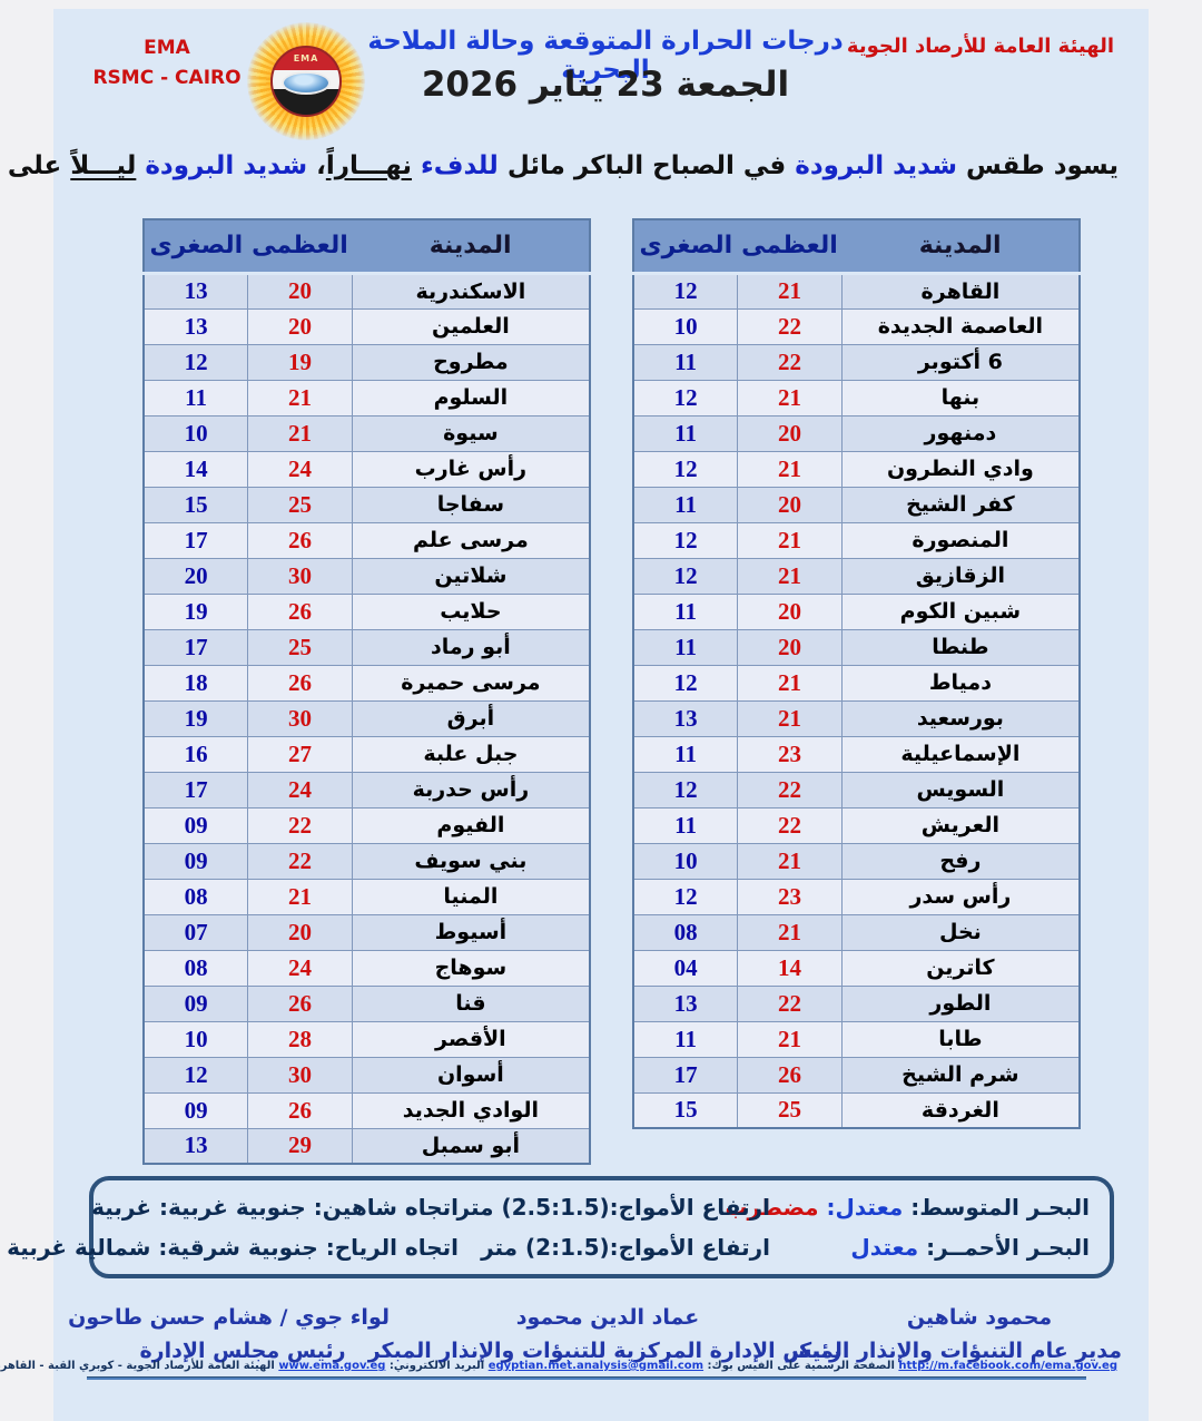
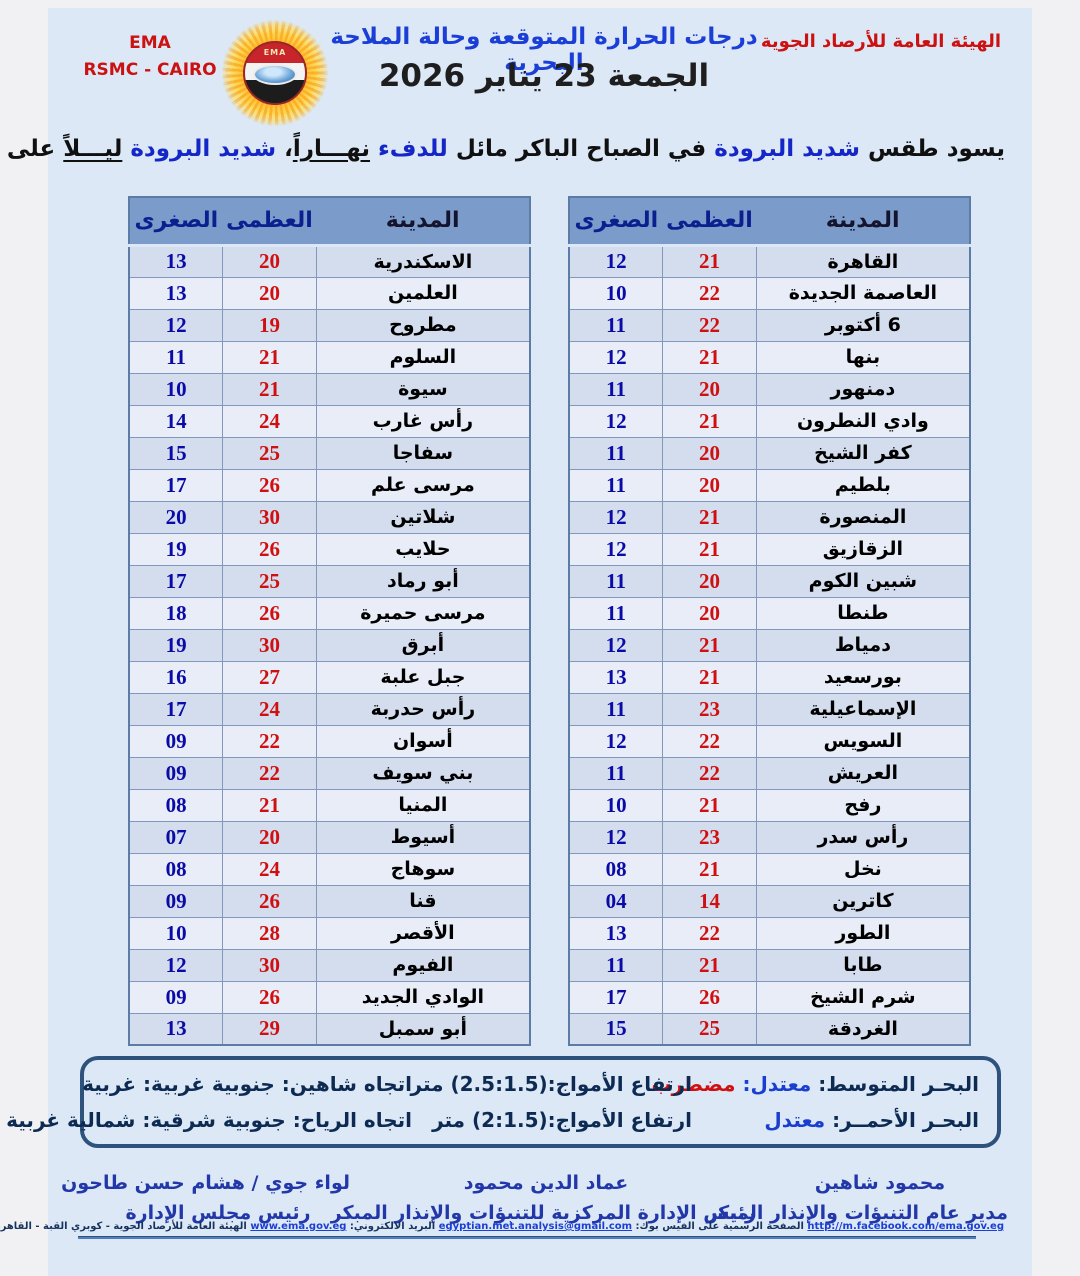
  EMA
  RSMC - CAIRO
  EMA
  درجات الحرارة المتوقعة وحالة الملاحة البحرية
  الجمعة 23 يناير 2026
  الهيئة العامة للأرصاد الجوية
  يسود طقس شديد البرودة في الصباح الباكر مائل للدفء نهـــاراً، شديد البرودة ليـــلاً على
  المدينة	العظمى	الصغرى
  القاهرة	21	12
  العاصمة الجديدة	22	10
  6 أكتوبر	22	11
  بنها	21	12
  دمنهور	20	11
  وادي النطرون	21	12
  كفر الشيخ	20	11
+ بلطيم	20	11
  المنصورة	21	12
  الزقازيق	21	12
  شبين الكوم	20	11
  طنطا	20	11
  دمياط	21	12
  بورسعيد	21	13
  الإسماعيلية	23	11
  السويس	22	12
  العريش	22	11
  رفح	21	10
  رأس سدر	23	12
  نخل	21	08
  كاترين	14	04
  الطور	22	13
  طابا	21	11
  شرم الشيخ	26	17
  الغردقة	25	15
  المدينة	العظمى	الصغرى
  الاسكندرية	20	13
  العلمين	20	13
  مطروح	19	12
  السلوم	21	11
  سيوة	21	10
  رأس غارب	24	14
  سفاجا	25	15
  مرسى علم	26	17
  شلاتين	30	20
  حلايب	26	19
  أبو رماد	25	17
  مرسى حميرة	26	18
  أبرق	30	19
  جبل علبة	27	16
  رأس حدربة	24	17
- الفيوم	22	09
+ أسوان	22	09
  بني سويف	22	09
  المنيا	21	08
  أسيوط	20	07
  سوهاج	24	08
  قنا	26	09
  الأقصر	28	10
- أسوان	30	12
+ الفيوم	30	12
  الوادي الجديد	26	09
  أبو سمبل	29	13
  البحـر المتوسط: معتدل: مضطرب
  ارتفاع الأمواج:(2.5:1.5) متر
  اتجاه شاهين: جنوبية غربية: غربية
  البحـر الأحمــر: معتدل
  ارتفاع الأمواج:(2:1.5) متر
  اتجاه الرياح: جنوبية شرقية: شمالية غربية
  محمود شاهين
  مدير عام التنبؤات والإنذار المبكر
  عماد الدين محمود
  رئيس الإدارة المركزية للتنبؤات والإنذار المبكر
  لواء جوي / هشام حسن طاحون
  رئيس مجلس الإدارة
